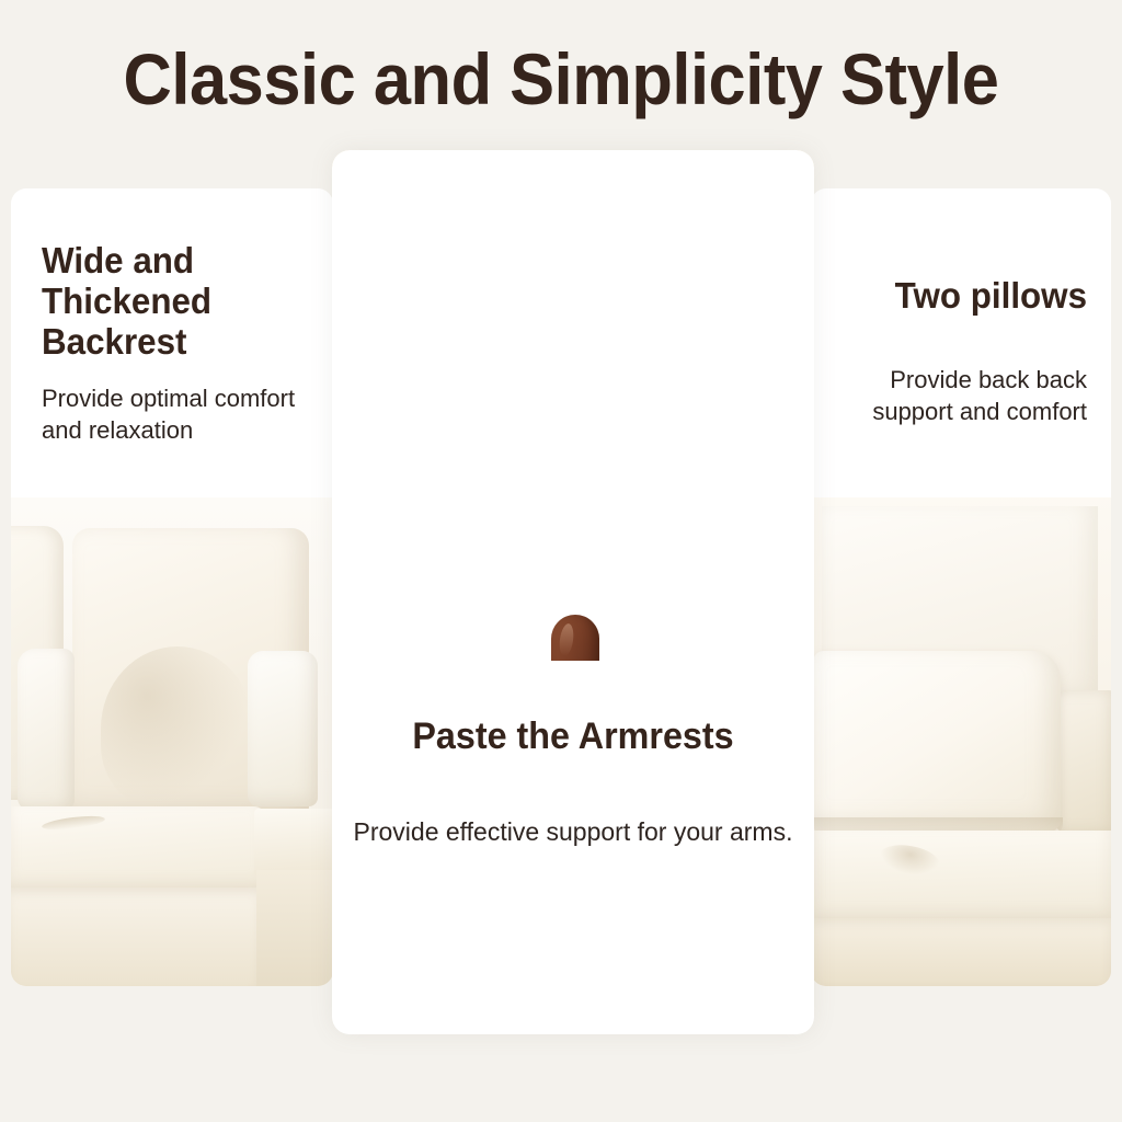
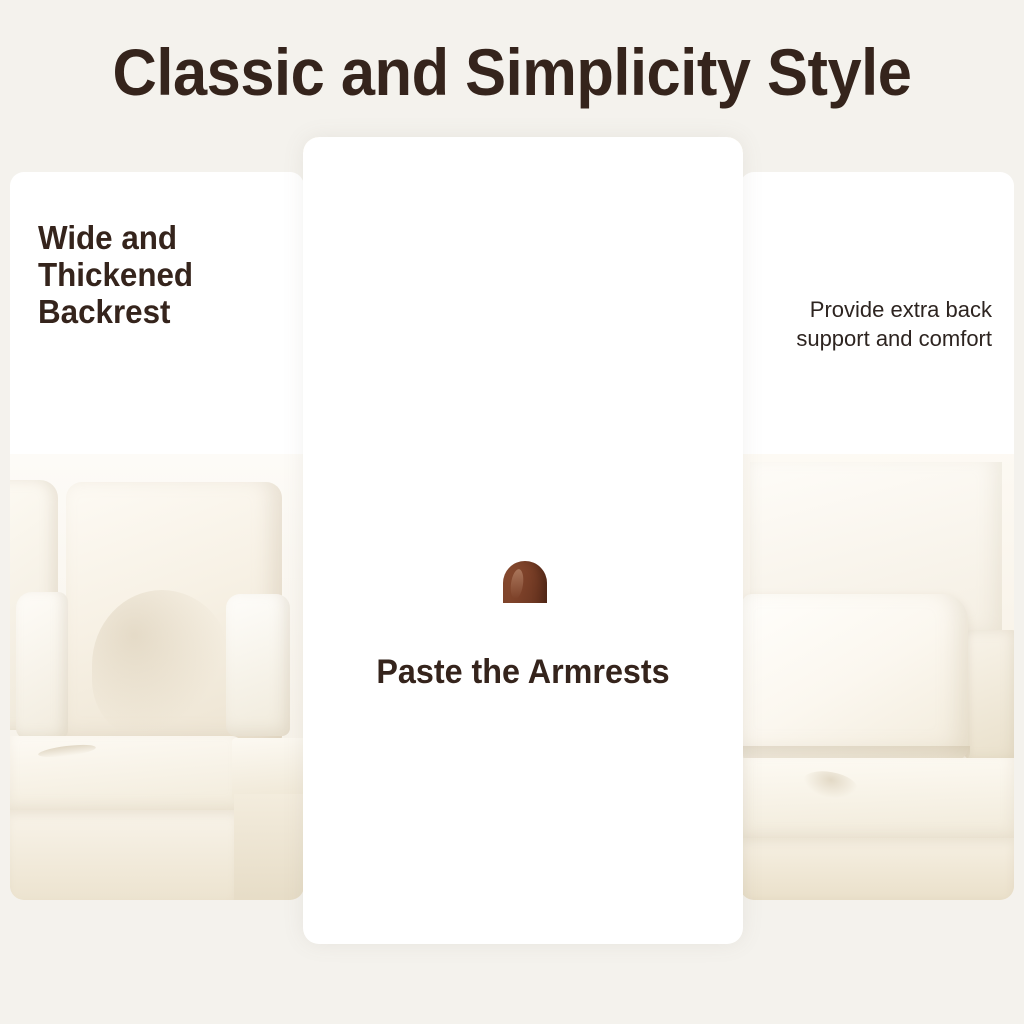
  Classic and Simplicity Style
  Wide and Thickened Backrest
- Provide optimal comfort and relaxation
- Two pillows
- Provide back back support and comfort
+ Provide extra back support and comfort
  Paste the Armrests
- Provide effective support for your arms.
